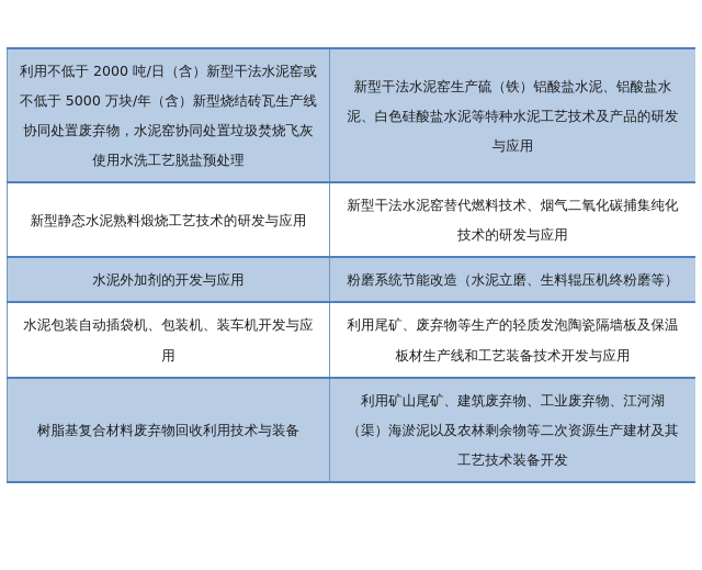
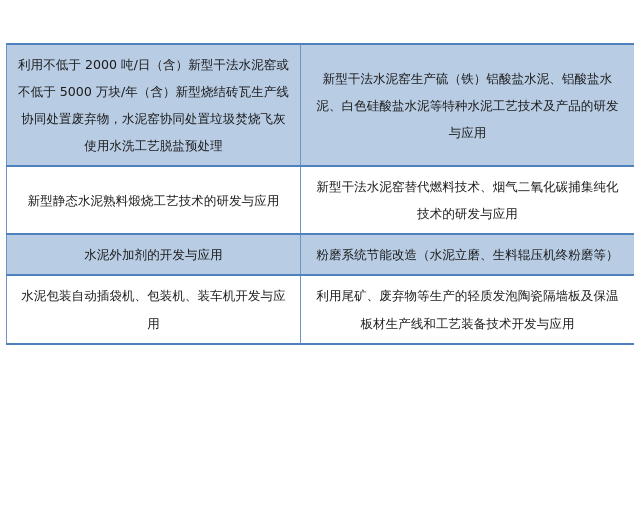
  利用不低于 2000 吨/日（含）新型干法水泥窑或不低于 5000 万块/年（含）新型烧结砖瓦生产线协同处置废弃物，水泥窑协同处置垃圾焚烧飞灰使用水洗工艺脱盐预处理	新型干法水泥窑生产硫（铁）铝酸盐水泥、铝酸盐水泥、白色硅酸盐水泥等特种水泥工艺技术及产品的研发与应用
  新型静态水泥熟料煅烧工艺技术的研发与应用	新型干法水泥窑替代燃料技术、烟气二氧化碳捕集纯化技术的研发与应用
  水泥外加剂的开发与应用	粉磨系统节能改造（水泥立磨、生料辊压机终粉磨等）
  水泥包装自动插袋机、包装机、装车机开发与应用	利用尾矿、废弃物等生产的轻质发泡陶瓷隔墙板及保温板材生产线和工艺装备技术开发与应用
- 树脂基复合材料废弃物回收利用技术与装备	利用矿山尾矿、建筑废弃物、工业废弃物、江河湖（渠）海淤泥以及农林剩余物等二次资源生产建材及其工艺技术装备开发
